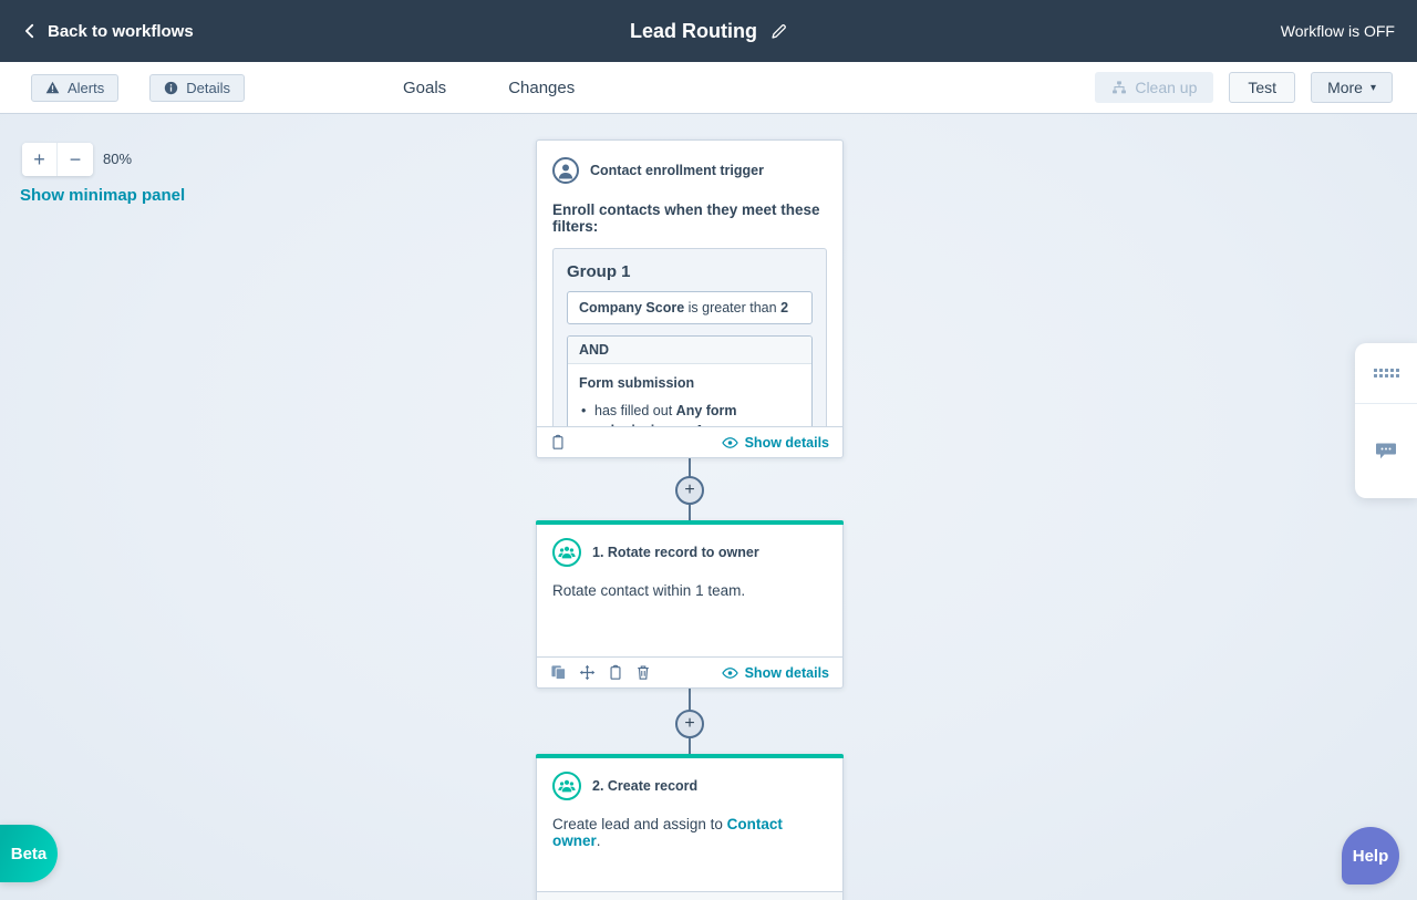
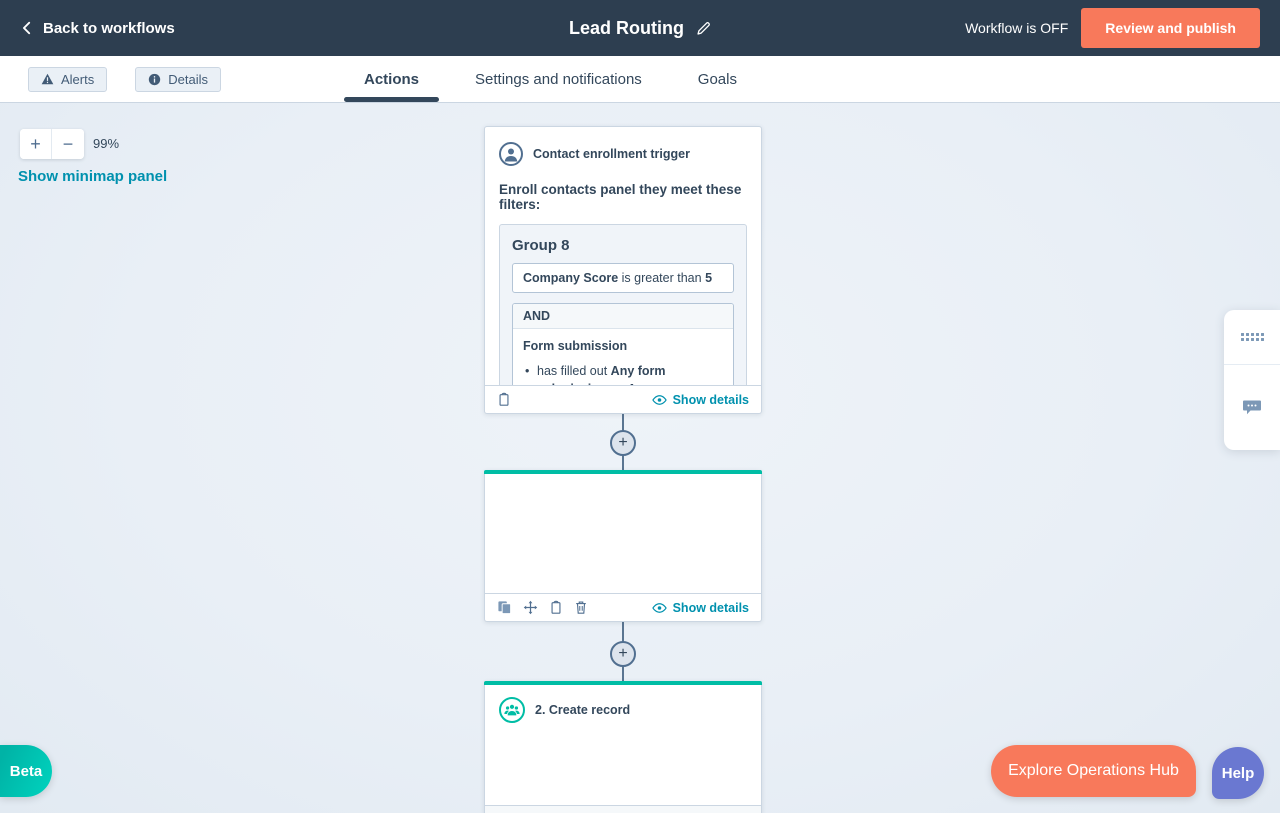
  Back to workflows
  Lead Routing
  Workflow is OFF
+ Review and publish
  Alerts
  Details
+ Actions
+ Settings and notifications
  Goals
- Changes
- Clean up
- Test
- More
- ▾
  +
  −
- 80%
+ 99%
  Show minimap panel
  +
  +
  Contact enrollment trigger
- Enroll contacts when they meet these filters:
+ Enroll contacts panel they meet these filters:
- Group 1
+ Group 8
- Company Score is greater than 2
+ Company Score is greater than 5
  AND
  Form submission
  Show details
- 1. Rotate record to owner
- Rotate contact within 1 team.
  Show details
  2. Create record
- Create lead and assign to Contact owner.
  Beta
+ Explore Operations Hub
  Help
